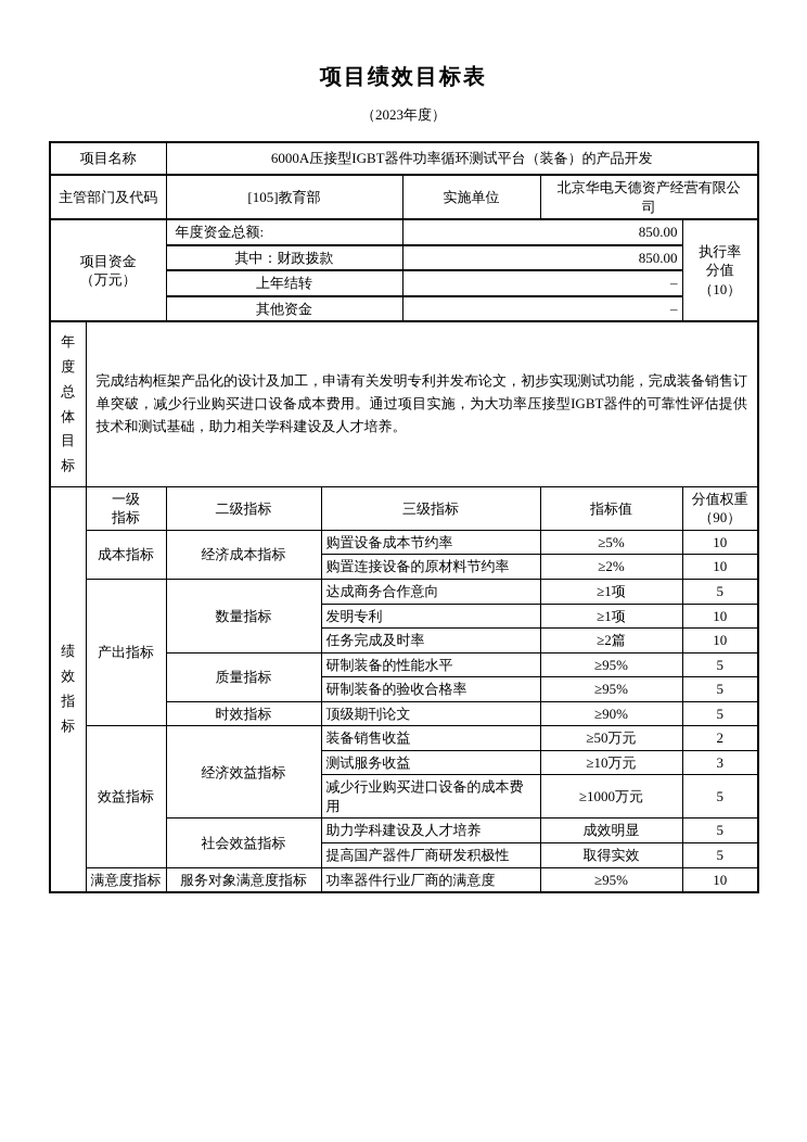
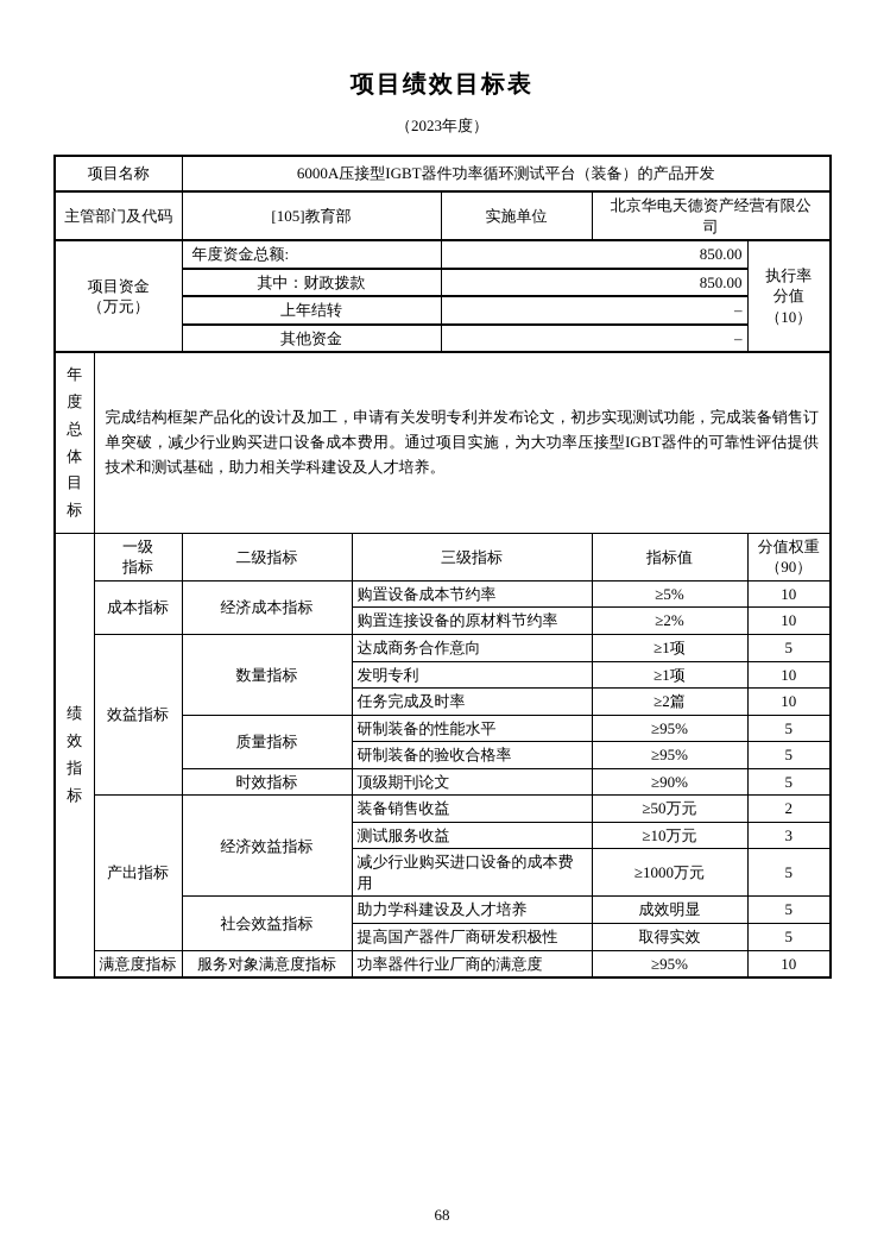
  项目绩效目标表
  （2023年度）
  项目名称	6000A压接型IGBT器件功率循环测试平台（装备）的产品开发
  主管部门及代码	[105]教育部	实施单位	北京华电天德资产经营有限公司
  项目资金 （万元）	年度资金总额:	850.00	执行率 分值 （10）
  其中：财政拨款	850.00
  上年结转	–
  其他资金	–
  年度总体目标	完成结构框架产品化的设计及加工，申请有关发明专利并发布论文，初步实现测试功能，完成装备销售订单突破，减少行业购买进口设备成本费用。通过项目实施，为大功率压接型IGBT器件的可靠性评估提供技术和测试基础，助力相关学科建设及人才培养。
  绩效指标	一级 指标	二级指标	三级指标	指标值	分值权重 （90）
  成本指标	经济成本指标	购置设备成本节约率	≥5%	10
  购置连接设备的原材料节约率	≥2%	10
- 产出指标	数量指标	达成商务合作意向	≥1项	5
+ 效益指标	数量指标	达成商务合作意向	≥1项	5
  发明专利	≥1项	10
  任务完成及时率	≥2篇	10
  质量指标	研制装备的性能水平	≥95%	5
  研制装备的验收合格率	≥95%	5
  时效指标	顶级期刊论文	≥90%	5
- 效益指标	经济效益指标	装备销售收益	≥50万元	2
+ 产出指标	经济效益指标	装备销售收益	≥50万元	2
  测试服务收益	≥10万元	3
  减少行业购买进口设备的成本费用	≥1000万元	5
  社会效益指标	助力学科建设及人才培养	成效明显	5
  提高国产器件厂商研发积极性	取得实效	5
  满意度指标	服务对象满意度指标	功率器件行业厂商的满意度	≥95%	10
+ 68
